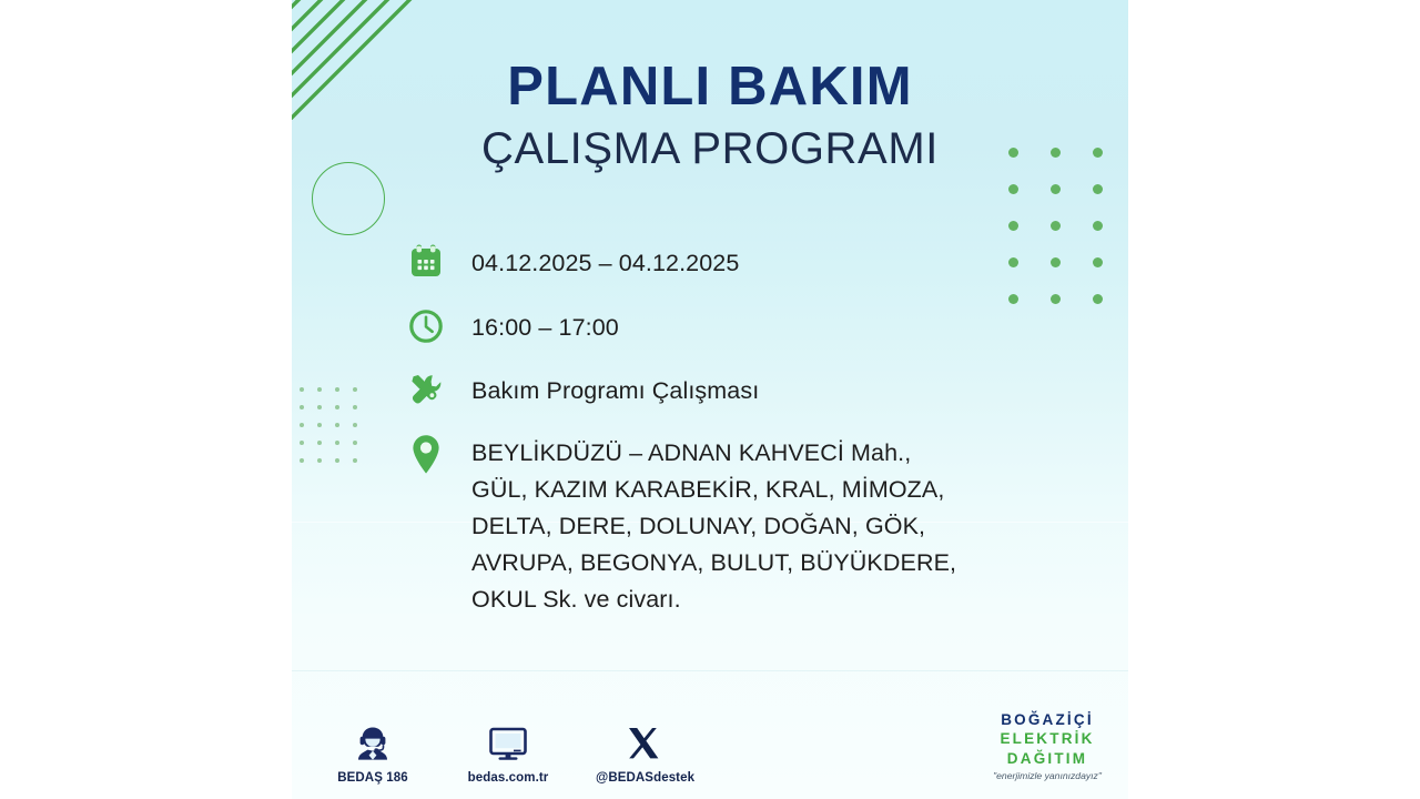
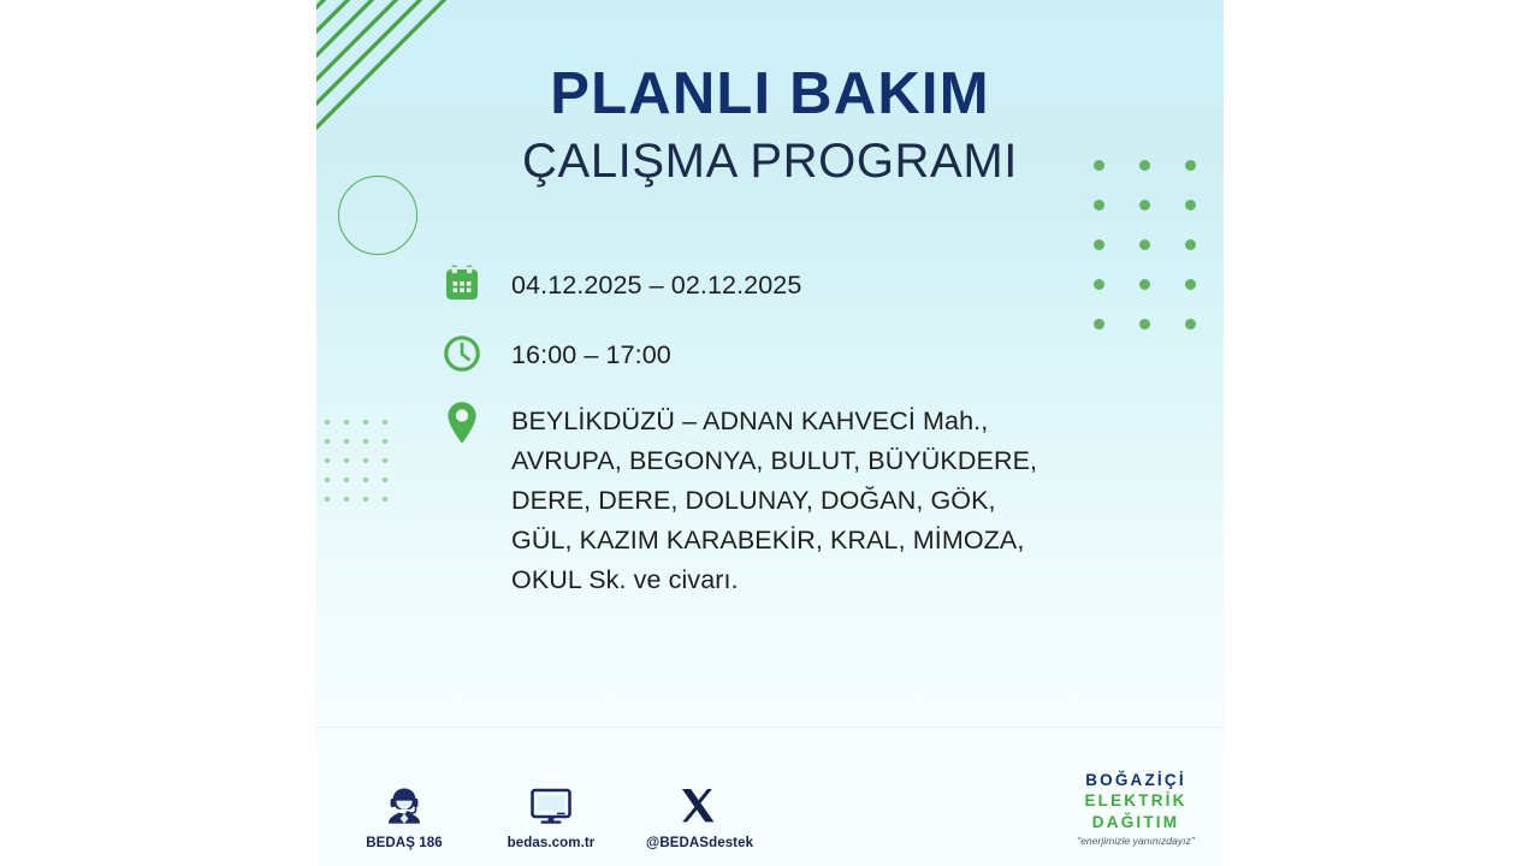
  PLANLI BAKIM
  ÇALIŞMA PROGRAMI
- 04.12.2025 – 04.12.2025
+ 04.12.2025 – 02.12.2025
  16:00 – 17:00
- Bakım Programı Çalışması
  BEYLİKDÜZÜ – ADNAN KAHVECİ Mah.,
- GÜL, KAZIM KARABEKİR, KRAL, MİMOZA,
+ AVRUPA, BEGONYA, BULUT, BÜYÜKDERE,
- DELTA, DERE, DOLUNAY, DOĞAN, GÖK,
+ DERE, DERE, DOLUNAY, DOĞAN, GÖK,
- AVRUPA, BEGONYA, BULUT, BÜYÜKDERE,
+ GÜL, KAZIM KARABEKİR, KRAL, MİMOZA,
  OKUL Sk. ve civarı.
  BEDAŞ 186
  bedas.com.tr
  @BEDASdestek
  BOĞAZİÇİ
  ELEKTRİK
  DAĞITIM
  "enerjimizle yanınızdayız"
